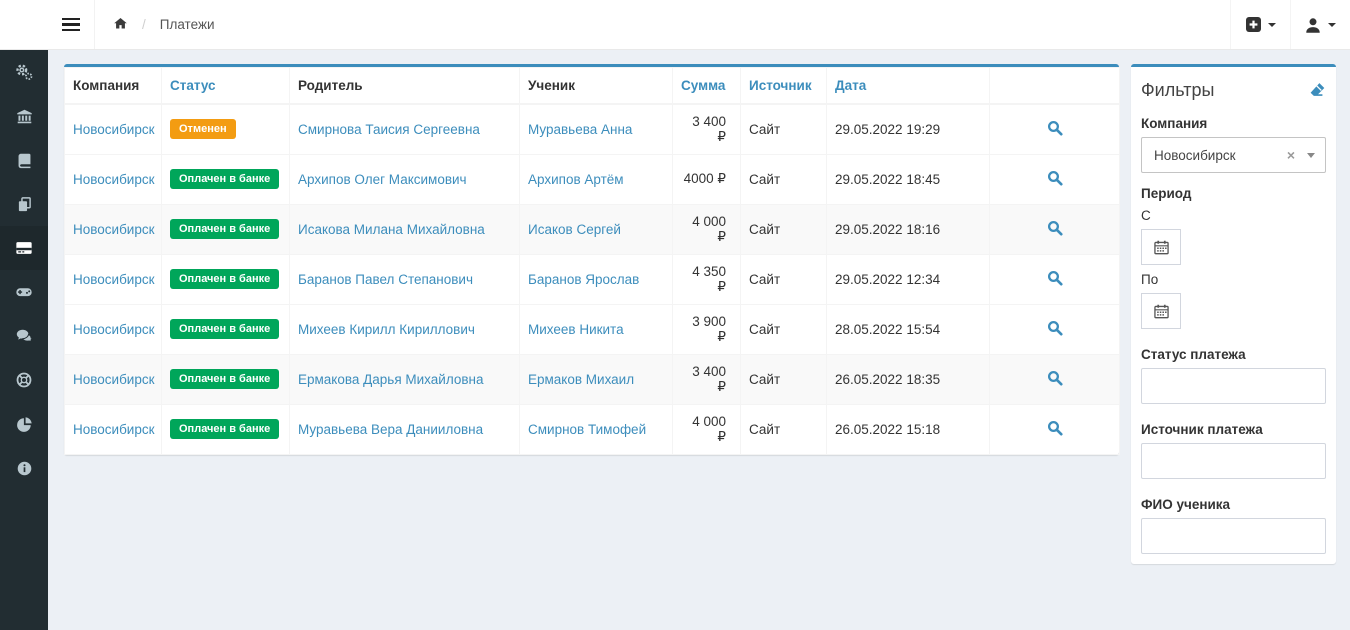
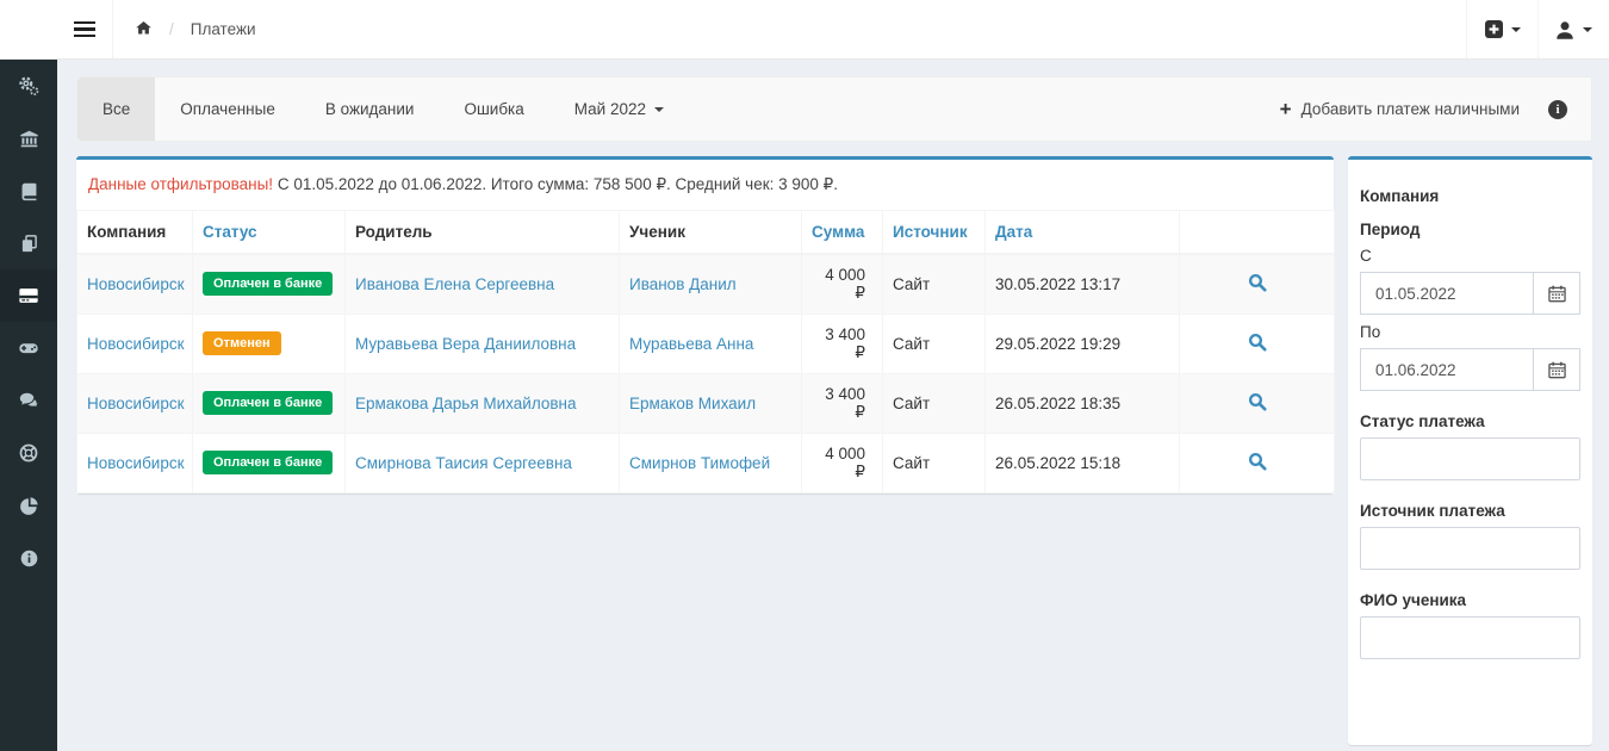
  /
  Платежи
+ Все
+ Оплаченные
+ В ожидании
+ Ошибка
+ Май 2022
+ +
+ Добавить платеж наличными
+ i
+ Данные отфильтрованы! С 01.05.2022 до 01.06.2022. Итого сумма: 758 500 ₽. Средний чек: 3 900 ₽.
  Компания	Статус	Родитель	Ученик	Сумма	Источник	Дата
+ Новосибирск	Оплачен в банке	Иванова Елена Сергеевна	Иванов Данил	4 000 ₽	Сайт	30.05.2022 13:17
- Новосибирск	Отменен	Смирнова Таисия Сергеевна	Муравьева Анна	3 400 ₽	Сайт	29.05.2022 19:29
+ Новосибирск	Отменен	Муравьева Вера Данииловна	Муравьева Анна	3 400 ₽	Сайт	29.05.2022 19:29
- Новосибирск	Оплачен в банке	Архипов Олег Максимович	Архипов Артём	4000 ₽	Сайт	29.05.2022 18:45
- Новосибирск	Оплачен в банке	Исакова Милана Михайловна	Исаков Сергей	4 000 ₽	Сайт	29.05.2022 18:16
- Новосибирск	Оплачен в банке	Баранов Павел Степанович	Баранов Ярослав	4 350 ₽	Сайт	29.05.2022 12:34
- Новосибирск	Оплачен в банке	Михеев Кирилл Кириллович	Михеев Никита	3 900 ₽	Сайт	28.05.2022 15:54
  Новосибирск	Оплачен в банке	Ермакова Дарья Михайловна	Ермаков Михаил	3 400 ₽	Сайт	26.05.2022 18:35
- Новосибирск	Оплачен в банке	Муравьева Вера Данииловна	Смирнов Тимофей	4 000 ₽	Сайт	26.05.2022 15:18
+ Новосибирск	Оплачен в банке	Смирнова Таисия Сергеевна	Смирнов Тимофей	4 000 ₽	Сайт	26.05.2022 15:18
- Фильтры
  Компания
- Новосибирск
- ×
  Период
  С
+ 01.05.2022
  По
+ 01.06.2022
  Статус платежа
  Источник платежа
  ФИО ученика
